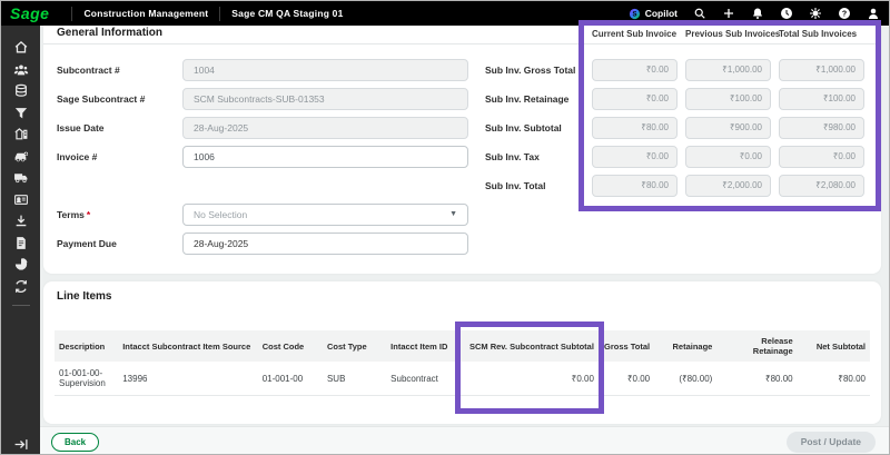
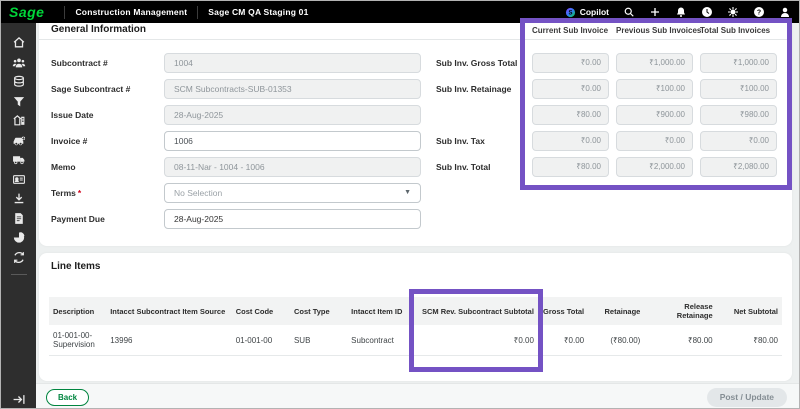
  Sage
  Construction Management
  Sage CM QA Staging 01
  Copilot
  General Information
  Subcontract #
  1004
  Sage Subcontract #
  SCM Subcontracts-SUB-01353
  Issue Date
  28-Aug-2025
  Invoice #
  1006
+ Memo
+ 08-11-Nar - 1004 - 1006
  Terms *
  No Selection
  Payment Due
  28-Aug-2025
  Current Sub Invoice
  Previous Sub Invoices
  Total Sub Invoices
  Sub Inv. Gross Total
  ₹0.00
  ₹1,000.00
  ₹1,000.00
  Sub Inv. Retainage
  ₹0.00
  ₹100.00
  ₹100.00
- Sub Inv. Subtotal
  ₹80.00
  ₹900.00
  ₹980.00
  Sub Inv. Tax
  ₹0.00
  ₹0.00
  ₹0.00
  Sub Inv. Total
  ₹80.00
  ₹2,000.00
  ₹2,080.00
  Line Items
  Description	Intacct Subcontract Item Source	Cost Code	Cost Type	Intacct Item ID	SCM Rev. Subcontract Subtotal	Gross Total	Retainage	Release Retainage	Net Subtotal
  01-001-00-Supervision	13996	01-001-00	SUB	Subcontract	₹0.00	₹0.00	(₹80.00)	₹80.00	₹80.00
  Back
  Post / Update
